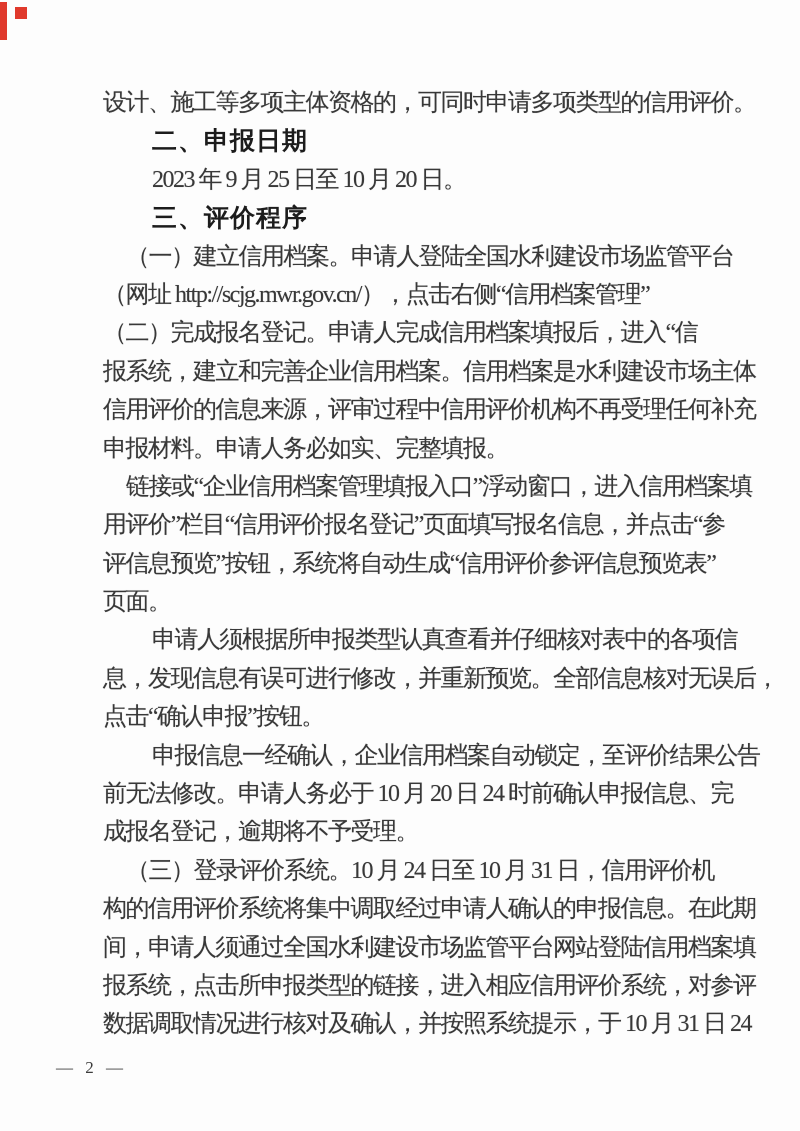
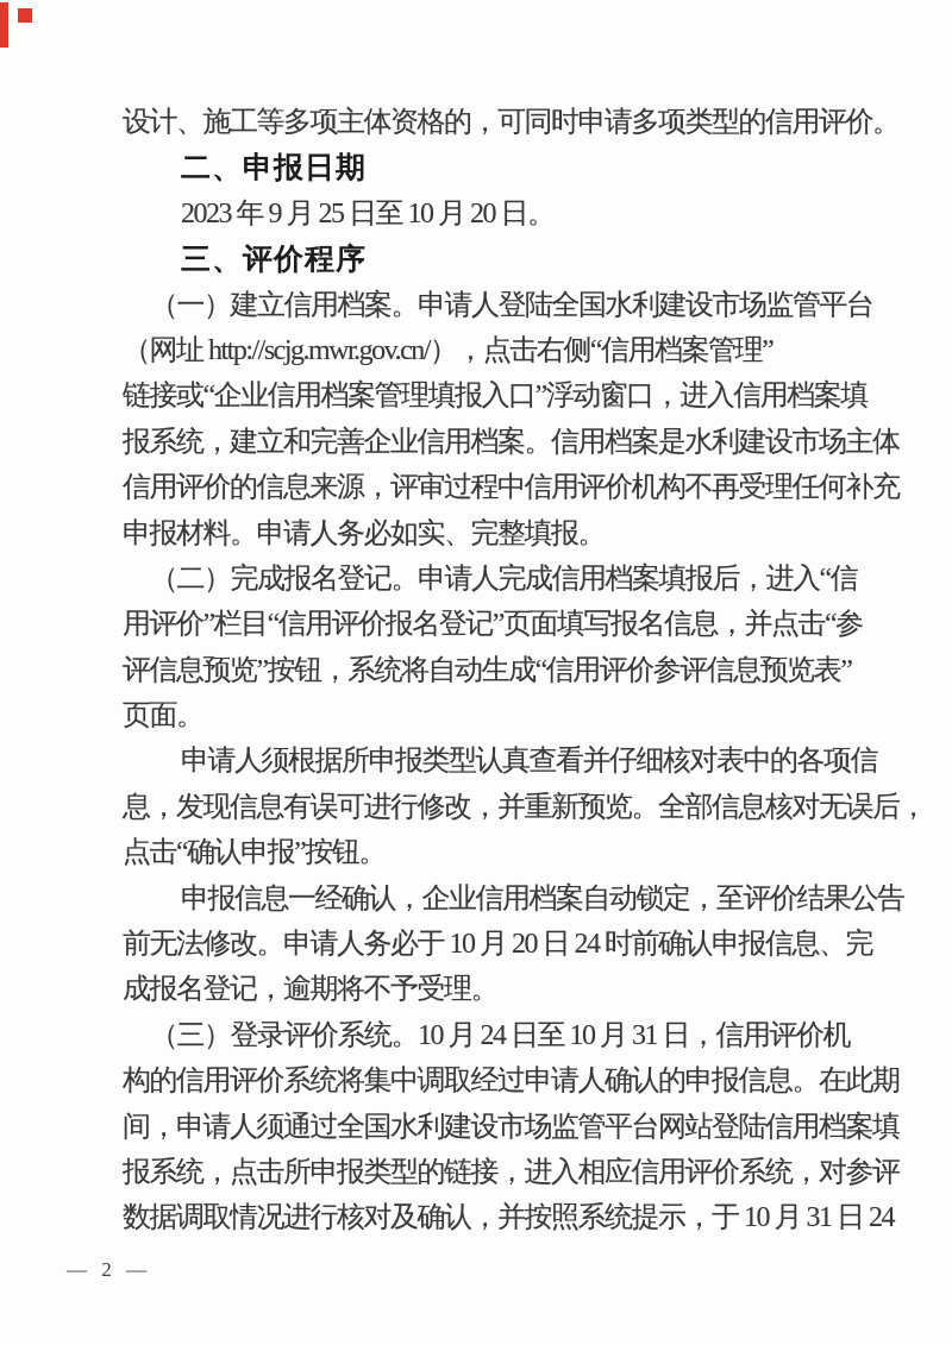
  设计、施工等多项主体资格的，可同时申请多项类型的信用评价。
  二、申报日期
  2023 年 9 月 25 日至 10 月 20 日。
  三、评价程序
  （一）建立信用档案。申请人登陆全国水利建设市场监管平台
  （网址 http://scjg.mwr.gov.cn/），点击右侧“信用档案管理”
- （二）完成报名登记。申请人完成信用档案填报后，进入“信
+ 链接或“企业信用档案管理填报入口”浮动窗口，进入信用档案填
  报系统，建立和完善企业信用档案。信用档案是水利建设市场主体
  信用评价的信息来源，评审过程中信用评价机构不再受理任何补充
  申报材料。申请人务必如实、完整填报。
- 链接或“企业信用档案管理填报入口”浮动窗口，进入信用档案填
+ （二）完成报名登记。申请人完成信用档案填报后，进入“信
  用评价”栏目“信用评价报名登记”页面填写报名信息，并点击“参
  评信息预览”按钮，系统将自动生成“信用评价参评信息预览表”
  页面。
  申请人须根据所申报类型认真查看并仔细核对表中的各项信
  息，发现信息有误可进行修改，并重新预览。全部信息核对无误后，
  点击“确认申报”按钮。
  申报信息一经确认，企业信用档案自动锁定，至评价结果公告
  前无法修改。申请人务必于 10 月 20 日 24 时前确认申报信息、完
  成报名登记，逾期将不予受理。
  （三）登录评价系统。10 月 24 日至 10 月 31 日，信用评价机
  构的信用评价系统将集中调取经过申请人确认的申报信息。在此期
  间，申请人须通过全国水利建设市场监管平台网站登陆信用档案填
  报系统，点击所申报类型的链接，进入相应信用评价系统，对参评
  数据调取情况进行核对及确认，并按照系统提示，于 10 月 31 日 24
  — 2 —
